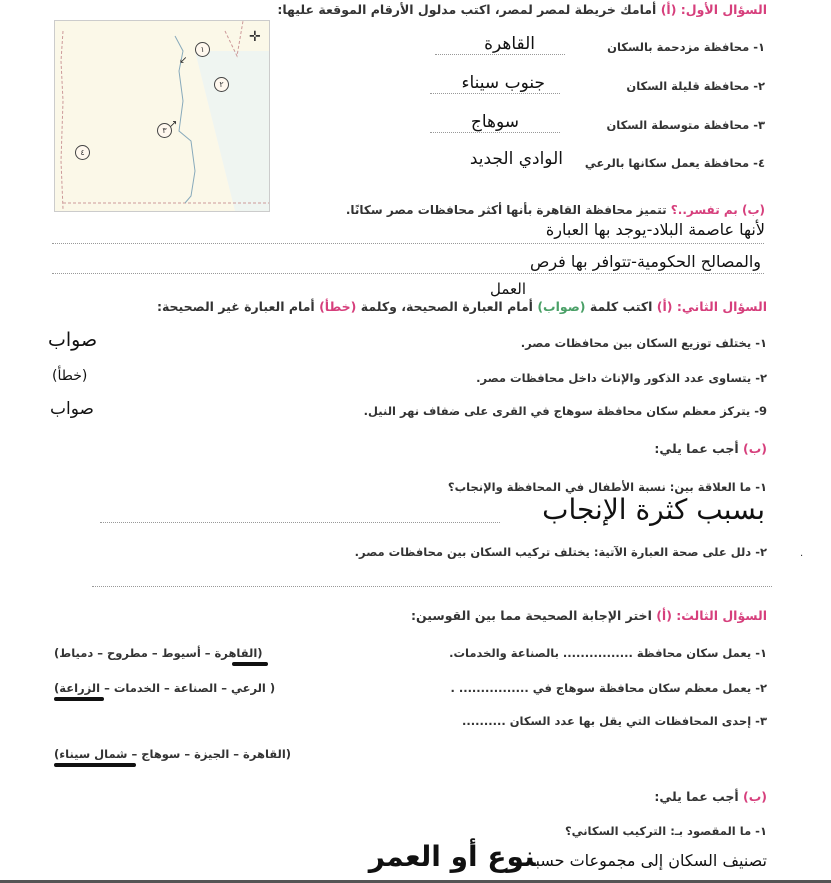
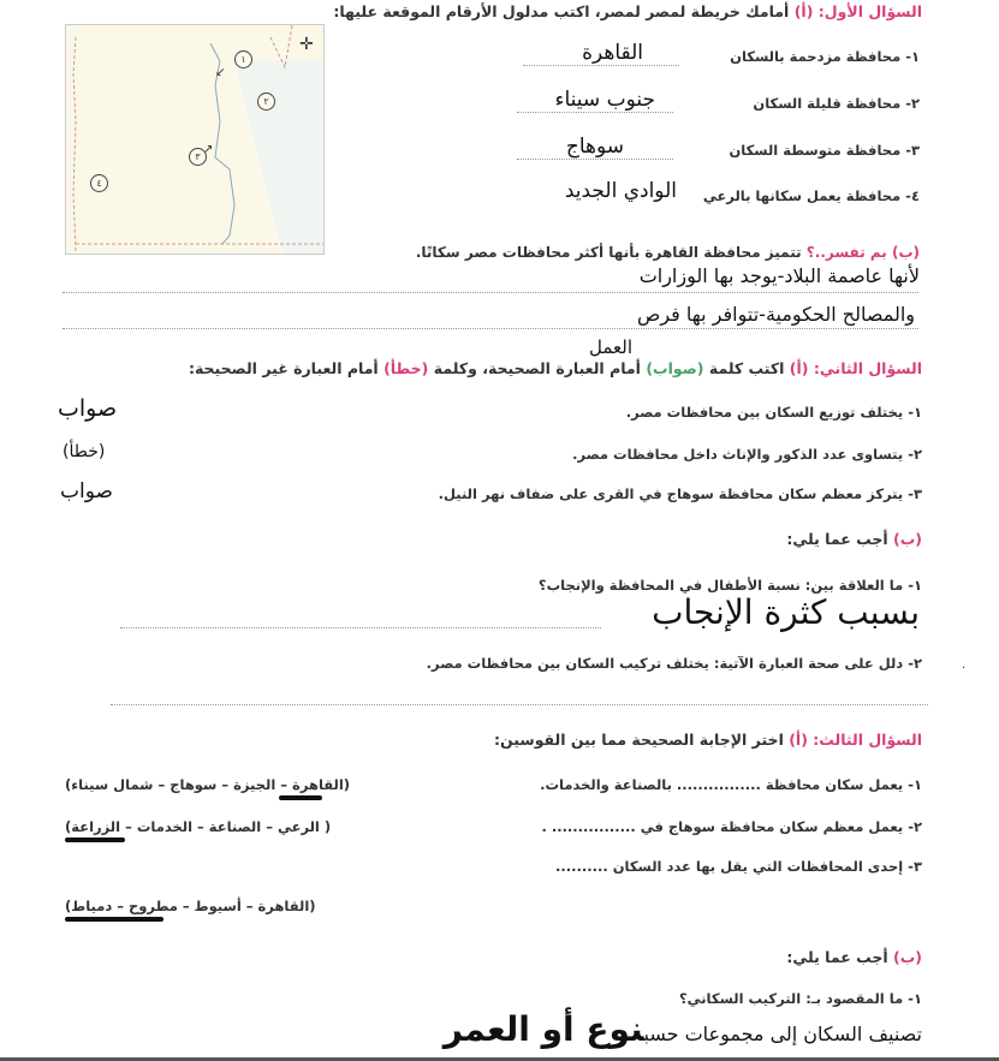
  السؤال الأول: (أ) أمامك خريطة لمصر لمصر، اكتب مدلول الأرقام الموقعة عليها:
  ✛
  ١
  ٢
  ٣
  ٤
  ↙
  ↗
  ١- محافظة مزدحمة بالسكان
  القاهرة
  ٢- محافظة قليلة السكان
  جنوب سيناء
  ٣- محافظة متوسطة السكان
  سوهاج
  ٤- محافظة يعمل سكانها بالرعي
  الوادي الجديد
  (ب) بم تفسر..؟ تتميز محافظة القاهرة بأنها أكثر محافظات مصر سكانًا.
- لأنها عاصمة البلاد-يوجد بها العبارة
+ لأنها عاصمة البلاد-يوجد بها الوزارات
  والمصالح الحكومية-تتوافر بها فرص
  العمل
  السؤال الثاني: (أ) اكتب كلمة (صواب) أمام العبارة الصحيحة، وكلمة (خطأ) أمام العبارة غير الصحيحة:
  ١- يختلف توزيع السكان بين محافظات مصر.
  صواب
  ٢- يتساوى عدد الذكور والإناث داخل محافظات مصر.
  (خطأ)
- 9- يتركز معظم سكان محافظة سوهاج في القرى على ضفاف نهر النيل.
+ ٣- يتركز معظم سكان محافظة سوهاج في القرى على ضفاف نهر النيل.
  صواب
  (ب) أجب عما يلي:
  ١- ما العلاقة بين: نسبة الأطفال في المحافظة والإنجاب؟
  بسبب كثرة الإنجاب
  ٢- دلل على صحة العبارة الآتية: يختلف تركيب السكان بين محافظات مصر.
  .
  السؤال الثالث: (أ) اختر الإجابة الصحيحة مما بين القوسين:
  ١- يعمل سكان محافظة ................ بالصناعة والخدمات.
- (القاهرة – أسيوط – مطروح – دمياط)
+ (القاهرة – الجيزة – سوهاج – شمال سيناء)
  ٢- يعمل معظم سكان محافظة سوهاج في ................ .
  ( الرعي – الصناعة – الخدمات – الزراعة)
  ٣- إحدى المحافظات التي يقل بها عدد السكان ..........
- (القاهرة – الجيزة – سوهاج – شمال سيناء)
+ (القاهرة – أسيوط – مطروح – دمياط)
  (ب) أجب عما يلي:
  ١- ما المقصود بـ: التركيب السكاني؟
  تصنيف السكان إلى مجموعات حسبنوع أو العمر
